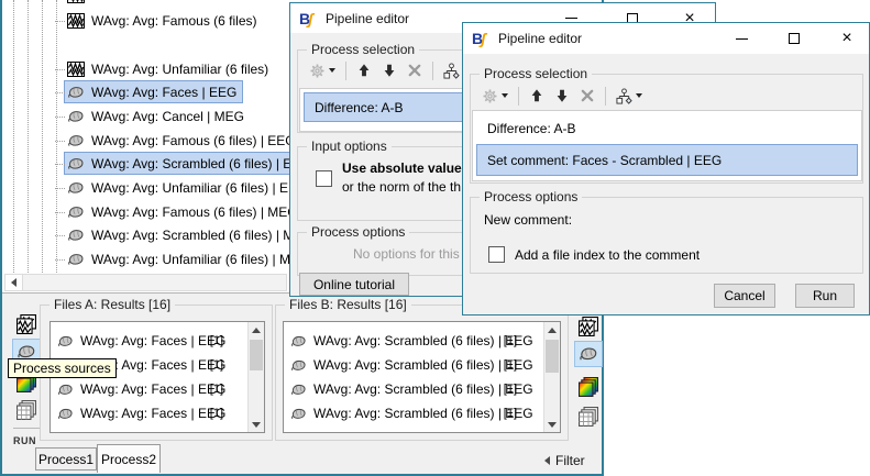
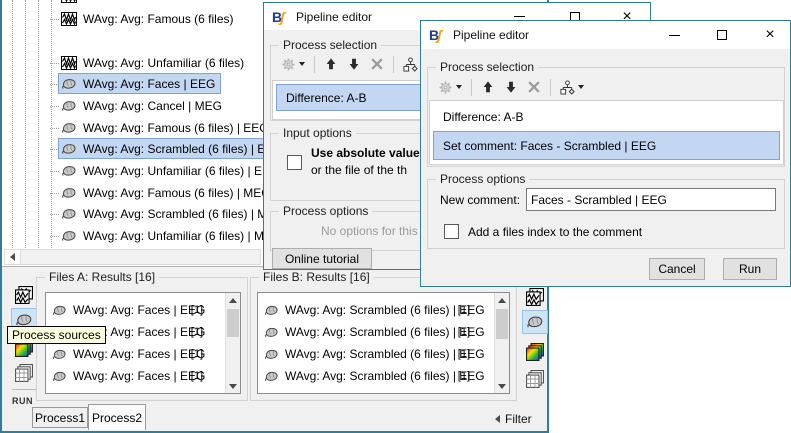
  WAvg: Avg: Famous (6 files)
  WAvg: Avg: Unfamiliar (6 files)
  WAvg: Avg: Faces | EEG
  WAvg: Avg: Cancel | MEG
  WAvg: Avg: Famous (6 files) | EE
  WAvg: Avg: Scrambled (6 files) | E
  WAvg: Avg: Unfamiliar (6 files) | E
  WAvg: Avg: Famous (6 files) | ME
  WAvg: Avg: Scrambled (6 files) |
  WAvg: Avg: Unfamiliar (6 files) | M
  RUN
  Files A: Results [16]
  WAvg: Avg: Faces | EEG
  [1]
  : Avg: Faces | EEG
  [1]
  WAvg: Avg: Faces | EEG
  [1]
  WAvg: Avg: Faces | EEG
  [1]
  Files B: Results [16]
  WAvg: Avg: Scrambled (6 files) | EEG
  [1]
  WAvg: Avg: Scrambled (6 files) | EEG
  [1]
  WAvg: Avg: Scrambled (6 files) | EEG
  [1]
  WAvg: Avg: Scrambled (6 files) | EEG
  [1]
  Process1
  Process2
  Filter
  Process sources
  Bʃ
  Pipeline editor
  ×
  Process selection
  Difference: A-B
  Input options
  Use absolute value
- or the norm of the th
+ or the file of the th
  Process options
  No options for this
  Online tutorial
  Bʃ
  Pipeline editor
  ×
  Process selection
  Difference: A-B
  Set comment: Faces - Scrambled | EEG
  Process options
  New comment:
+ Faces - Scrambled | EEG
- Add a file index to the comment
+ Add a files index to the comment
  Cancel
  Run
